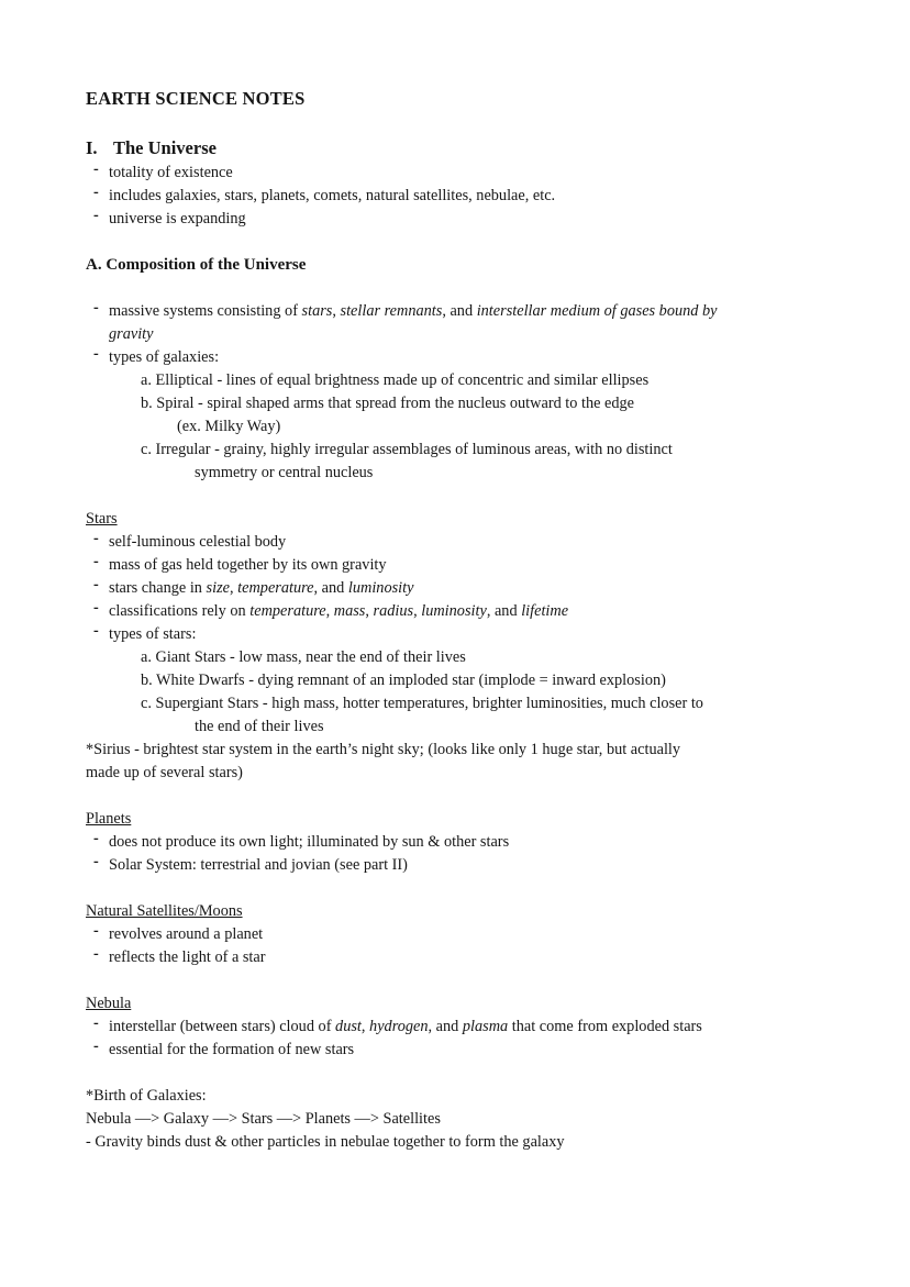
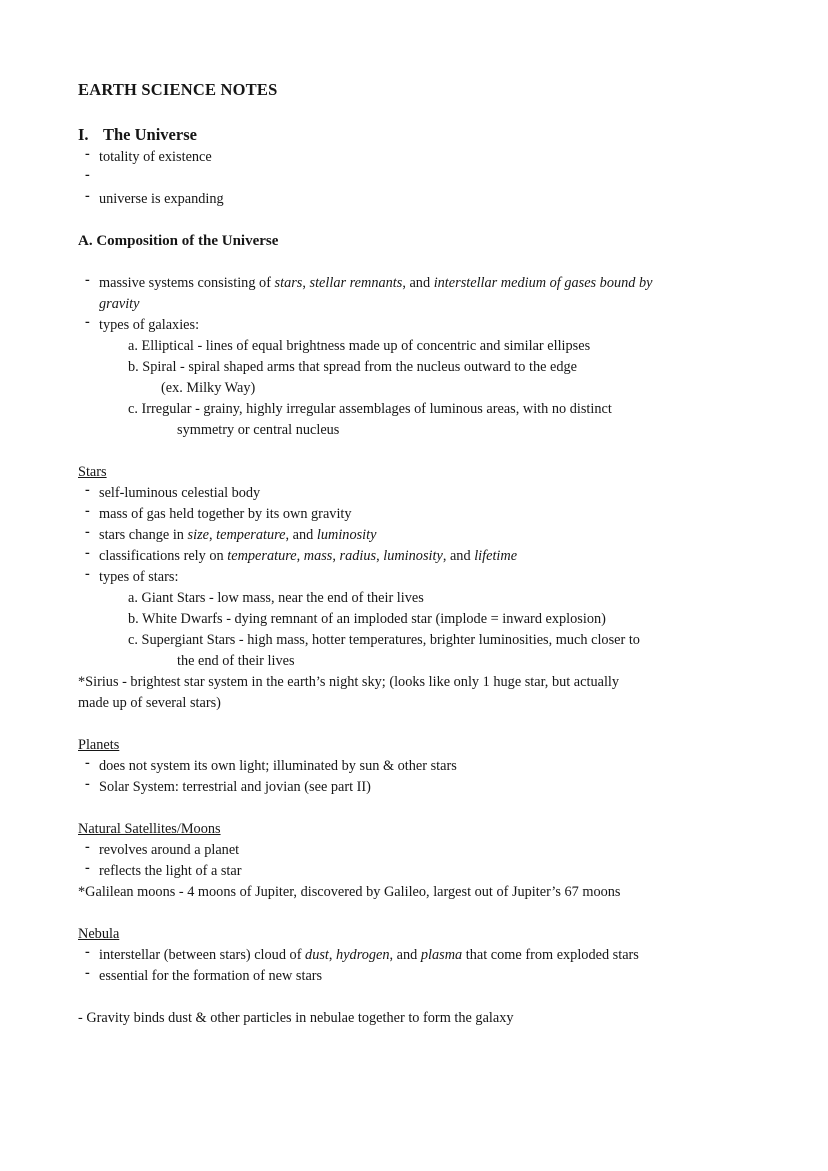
  EARTH SCIENCE NOTES
  I. The Universe
  -
  totality of existence
  -
- includes galaxies, stars, planets, comets, natural satellites, nebulae, etc.
  -
  universe is expanding
  A. Composition of the Universe
  -
  massive systems consisting of stars, stellar remnants, and interstellar medium of gases bound by
  gravity
  -
  types of galaxies:
  a. Elliptical - lines of equal brightness made up of concentric and similar ellipses
  b. Spiral - spiral shaped arms that spread from the nucleus outward to the edge
  (ex. Milky Way)
  c. Irregular - grainy, highly irregular assemblages of luminous areas, with no distinct
  symmetry or central nucleus
  Stars
  -
  self-luminous celestial body
  -
  mass of gas held together by its own gravity
  -
  stars change in size, temperature, and luminosity
  -
  classifications rely on temperature, mass, radius, luminosity, and lifetime
  -
  types of stars:
  a. Giant Stars - low mass, near the end of their lives
  b. White Dwarfs - dying remnant of an imploded star (implode = inward explosion)
  c. Supergiant Stars - high mass, hotter temperatures, brighter luminosities, much closer to
  the end of their lives
  *Sirius - brightest star system in the earth’s night sky; (looks like only 1 huge star, but actually
  made up of several stars)
  Planets
  -
- does not produce its own light; illuminated by sun & other stars
+ does not system its own light; illuminated by sun & other stars
  -
  Solar System: terrestrial and jovian (see part II)
  Natural Satellites/Moons
  -
  revolves around a planet
  -
  reflects the light of a star
+ *Galilean moons - 4 moons of Jupiter, discovered by Galileo, largest out of Jupiter’s 67 moons
  Nebula
  -
  interstellar (between stars) cloud of dust, hydrogen, and plasma that come from exploded stars
  -
  essential for the formation of new stars
- *Birth of Galaxies:
- Nebula —> Galaxy —> Stars —> Planets —> Satellites
  - Gravity binds dust & other particles in nebulae together to form the galaxy
